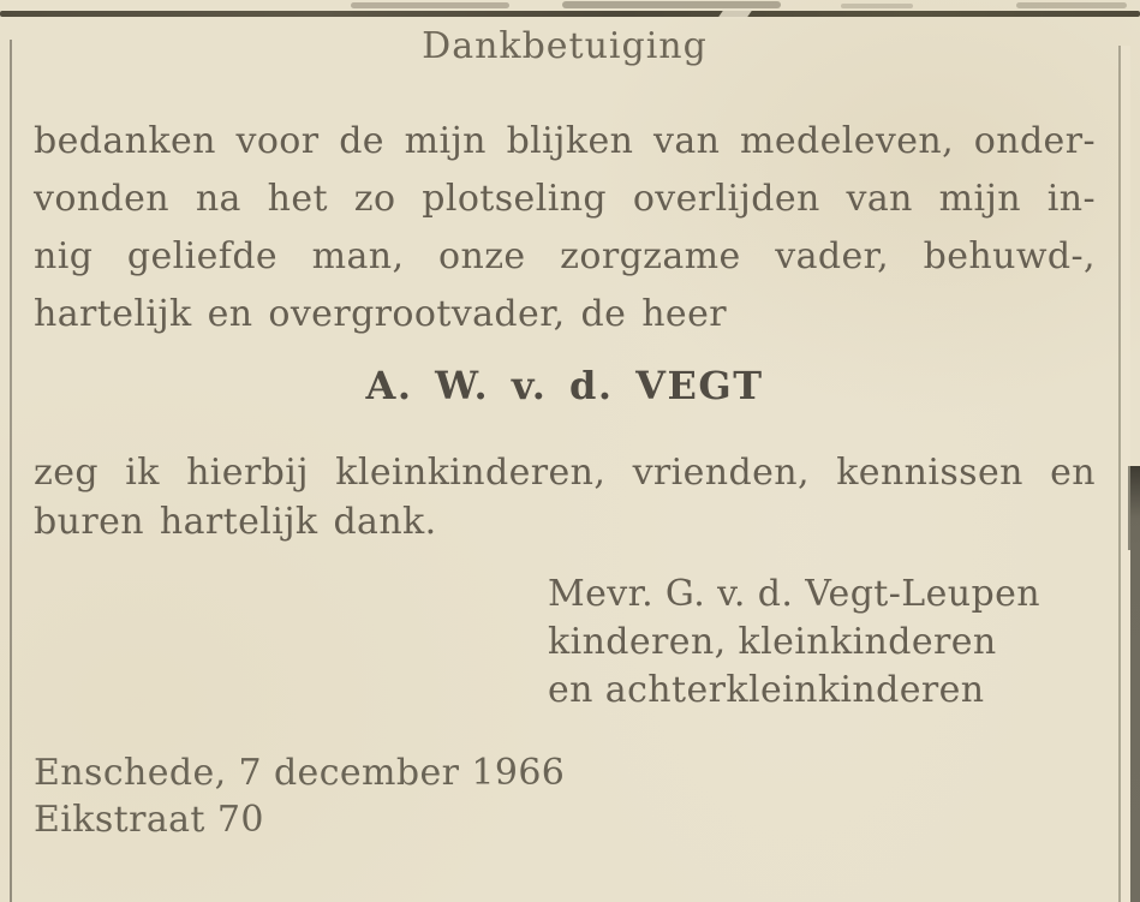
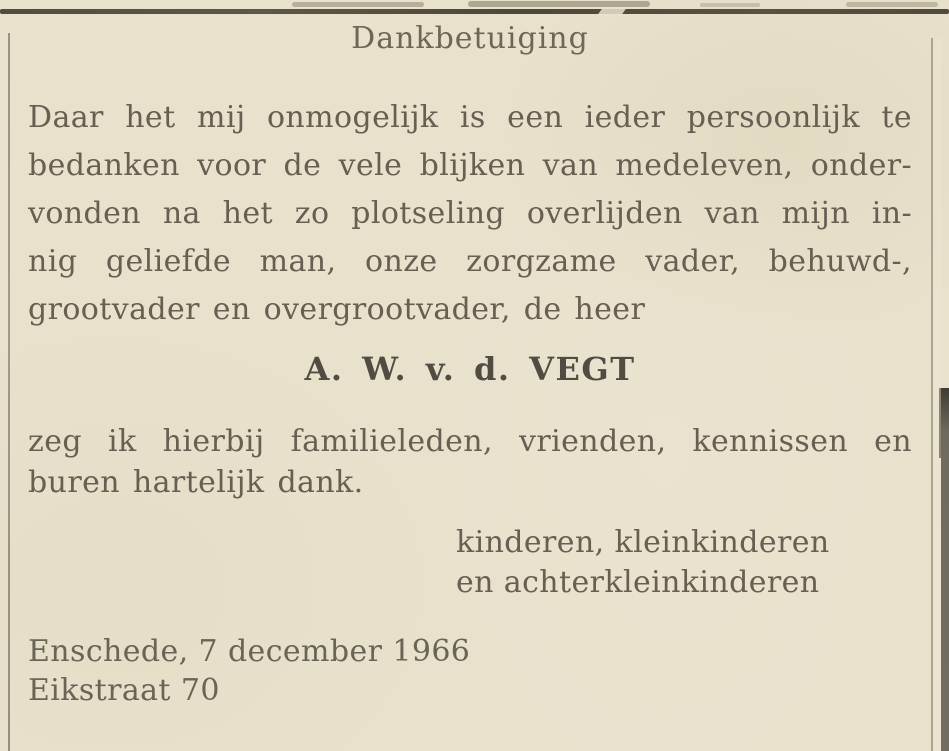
  Dankbetuiging
+ Daar het mij onmogelijk is een ieder persoonlijk te
- bedanken voor de mijn blijken van medeleven, onder-
+ bedanken voor de vele blijken van medeleven, onder-
  vonden na het zo plotseling overlijden van mijn in-
  nig geliefde man, onze zorgzame vader, behuwd-,
- hartelijk en overgrootvader, de heer
+ grootvader en overgrootvader, de heer
  A. W. v. d. VEGT
- zeg ik hierbij kleinkinderen, vrienden, kennissen en
+ zeg ik hierbij familieleden, vrienden, kennissen en
  buren hartelijk dank.
- Mevr. G. v. d. Vegt-Leupen
  kinderen, kleinkinderen
  en achterkleinkinderen
  Enschede, 7 december 1966
  Eikstraat 70
